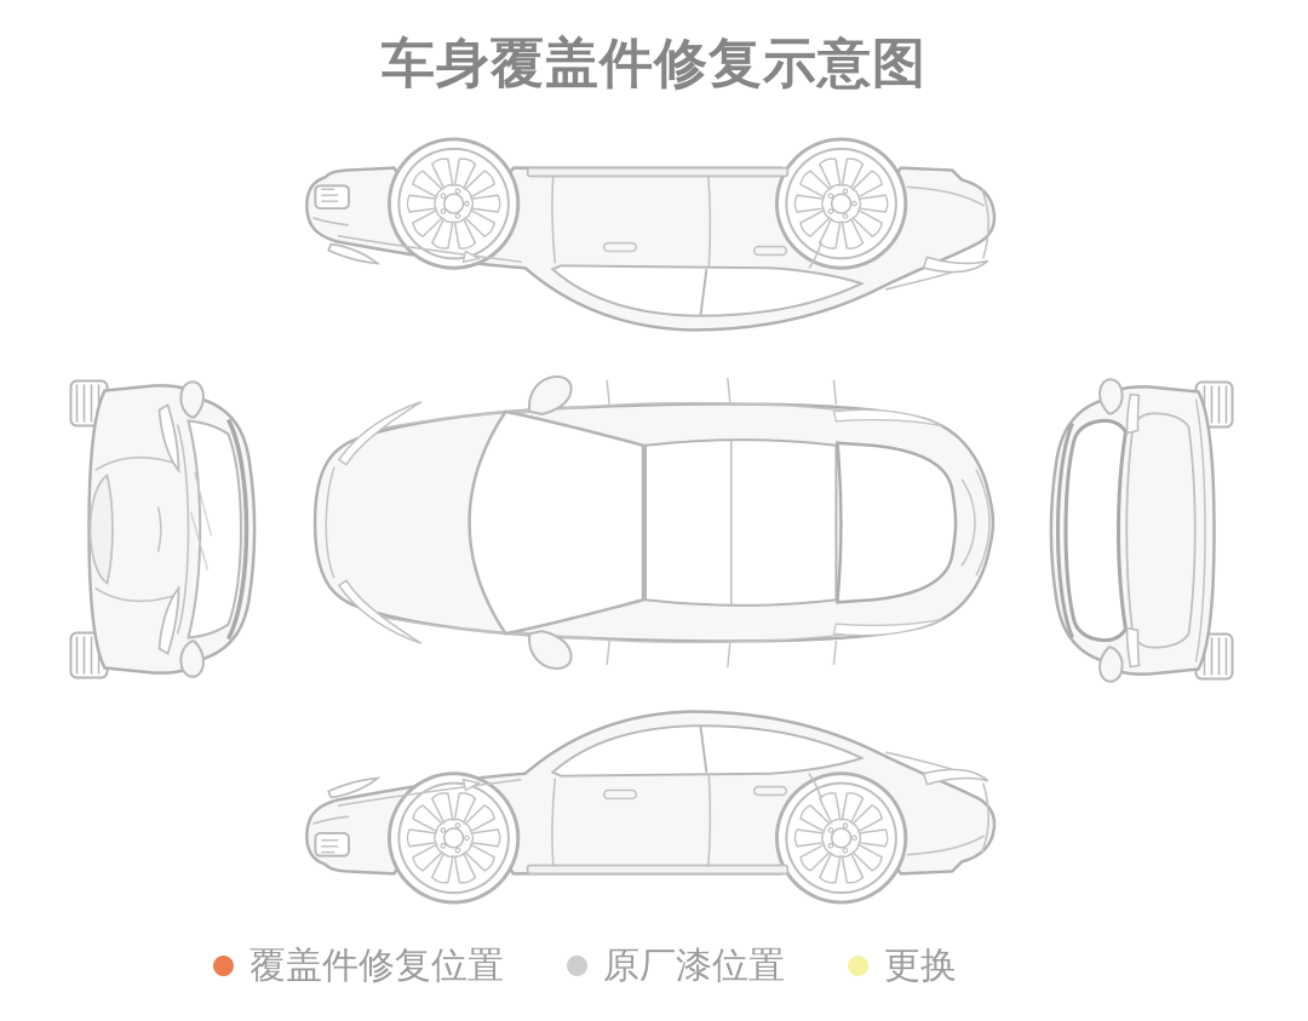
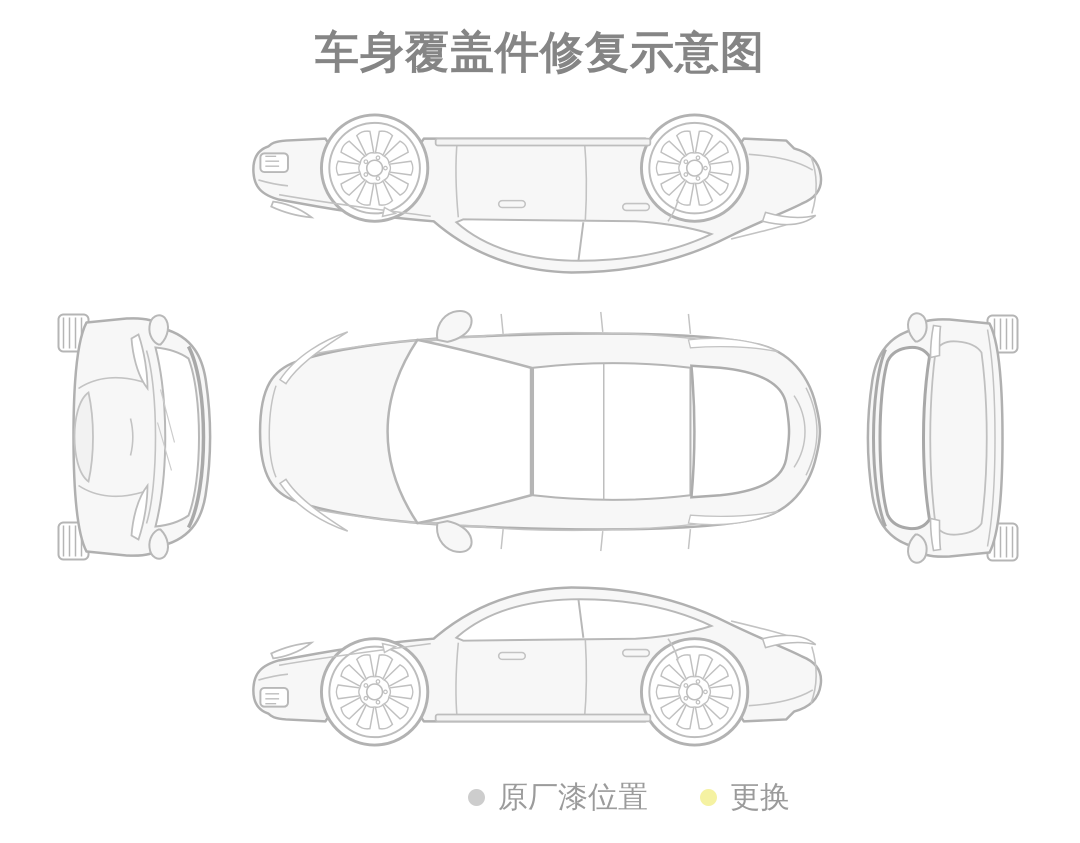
  车身覆盖件修复示意图
- 覆盖件修复位置
  原厂漆位置
  更换
